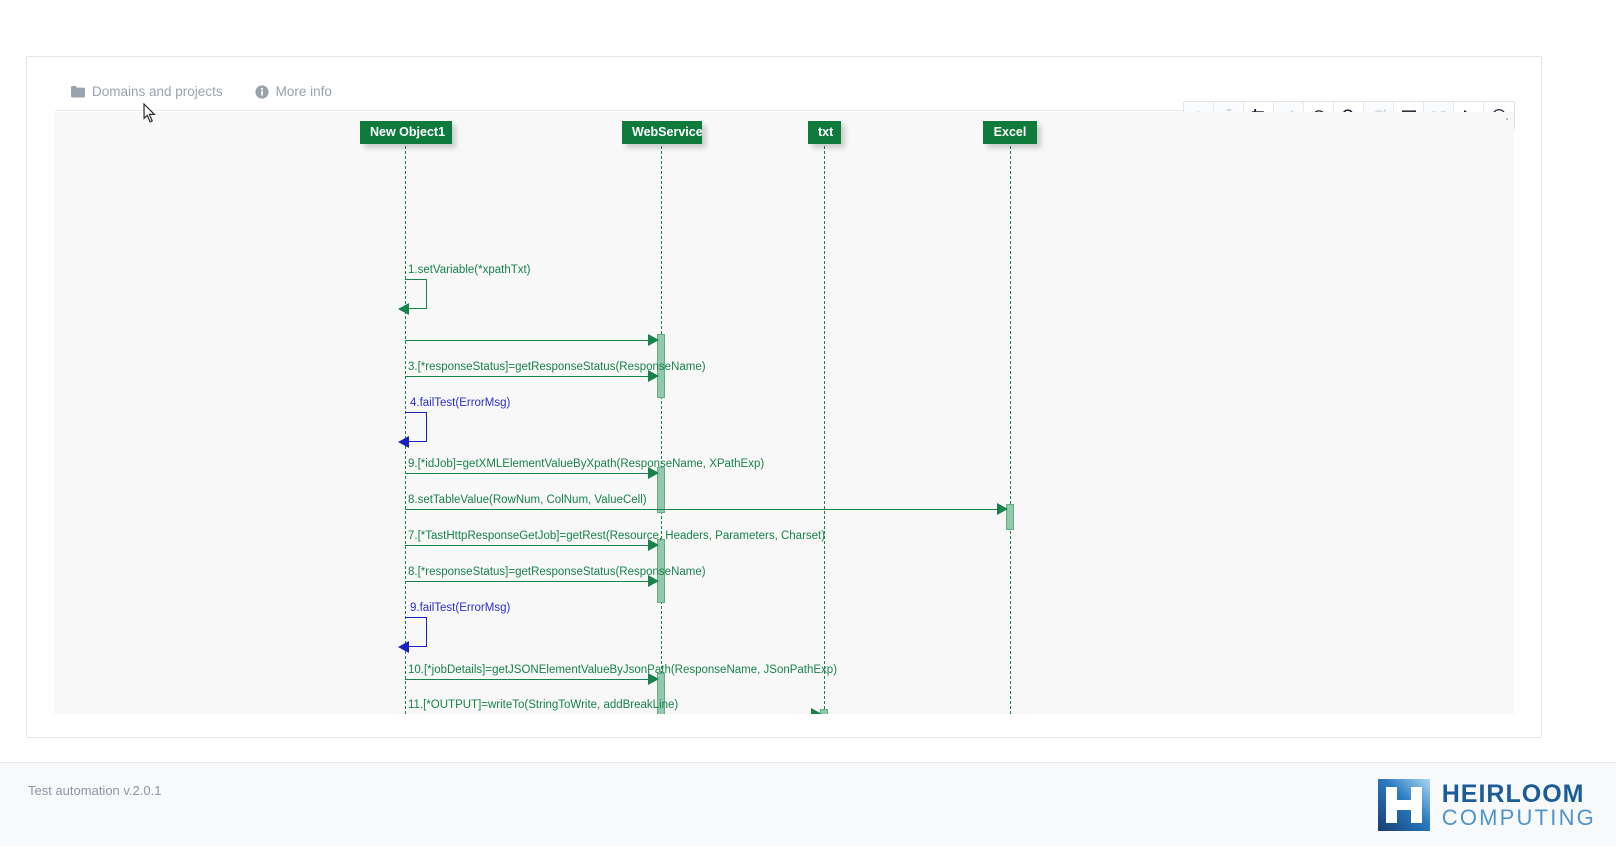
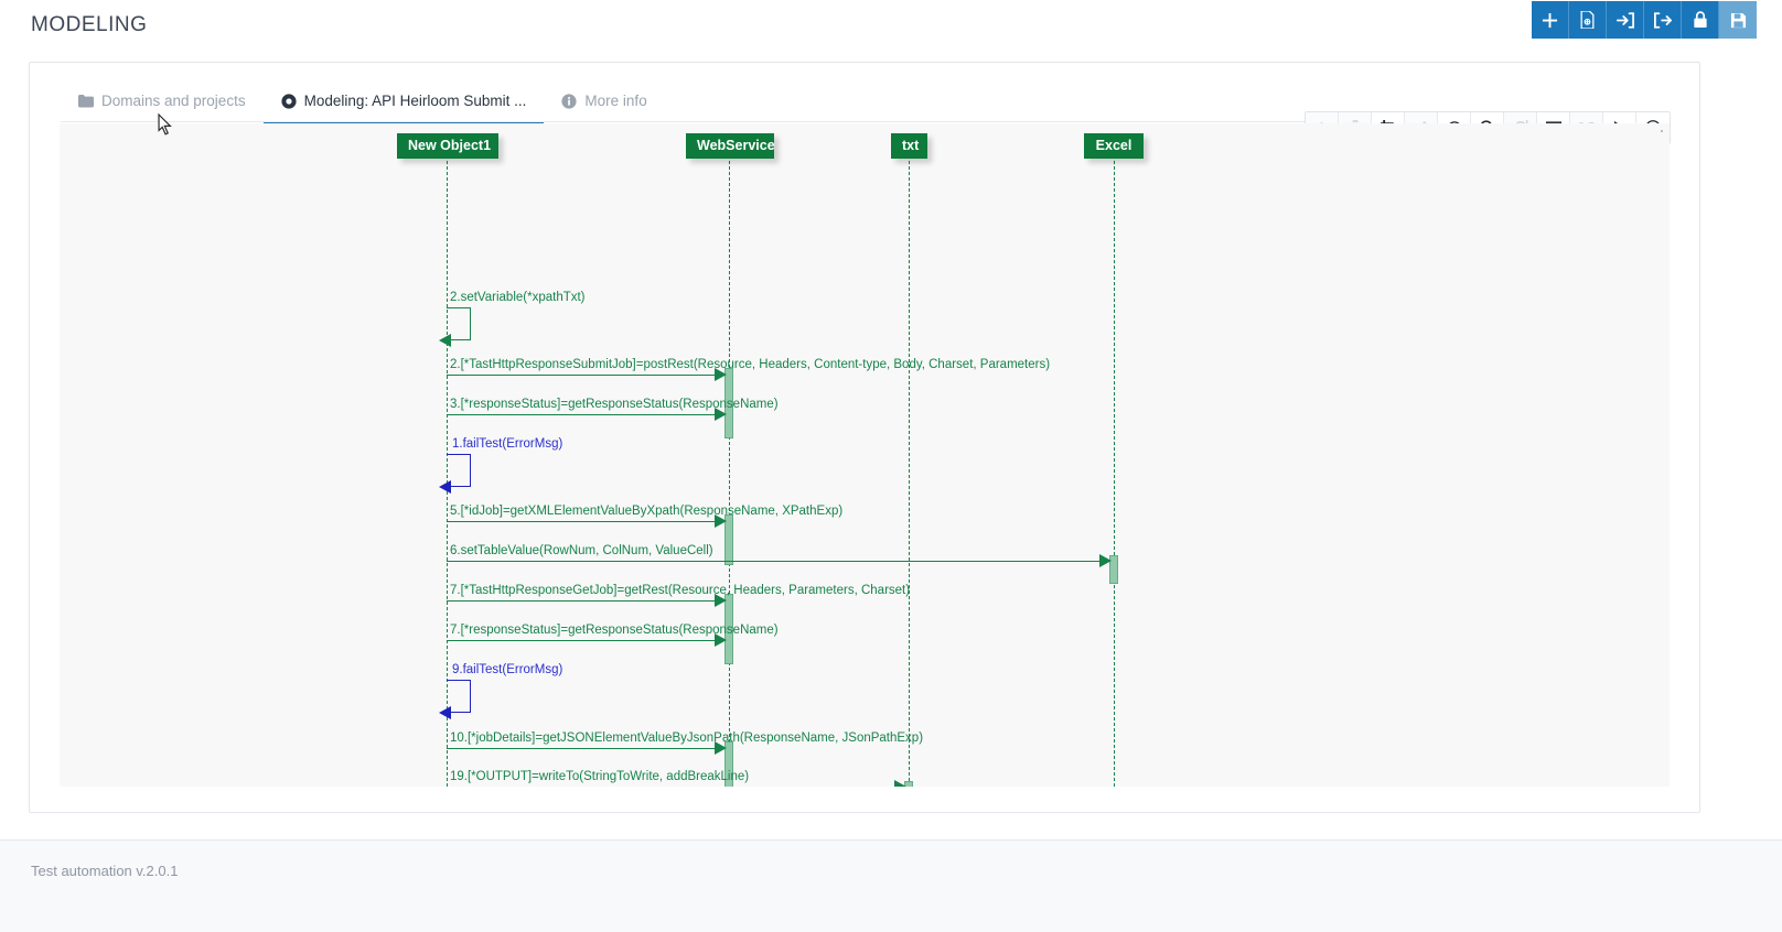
+ MODELING
  Domains and projects
+ Modeling: API Heirloom Submit ...
  More info
  New Object1
  WebService
  txt
  Excel
- 1.setVariable(*xpathTxt)
+ 2.setVariable(*xpathTxt)
+ 2.[*TastHttpResponseSubmitJob]=postRest(Resource, Headers, Content-type, Body, Charset, Parameters)
  3.[*responseStatus]=getResponseStatus(ResponseName)
- 4.failTest(ErrorMsg)
+ 1.failTest(ErrorMsg)
- 9.[*idJob]=getXMLElementValueByXpath(ResponseName, XPathExp)
+ 5.[*idJob]=getXMLElementValueByXpath(ResponseName, XPathExp)
- 8.setTableValue(RowNum, ColNum, ValueCell)
+ 6.setTableValue(RowNum, ColNum, ValueCell)
  7.[*TastHttpResponseGetJob]=getRest(Resource, Headers, Parameters, Charset)
- 8.[*responseStatus]=getResponseStatus(ResponseName)
+ 7.[*responseStatus]=getResponseStatus(ResponseName)
  9.failTest(ErrorMsg)
  10.[*jobDetails]=getJSONElementValueByJsonPath(ResponseName, JSonPathExp)
- 11.[*OUTPUT]=writeTo(StringToWrite, addBreakLine)
+ 19.[*OUTPUT]=writeTo(StringToWrite, addBreakLine)
  Test automation v.2.0.1
- HEIRLOOM
- COMPUTING
